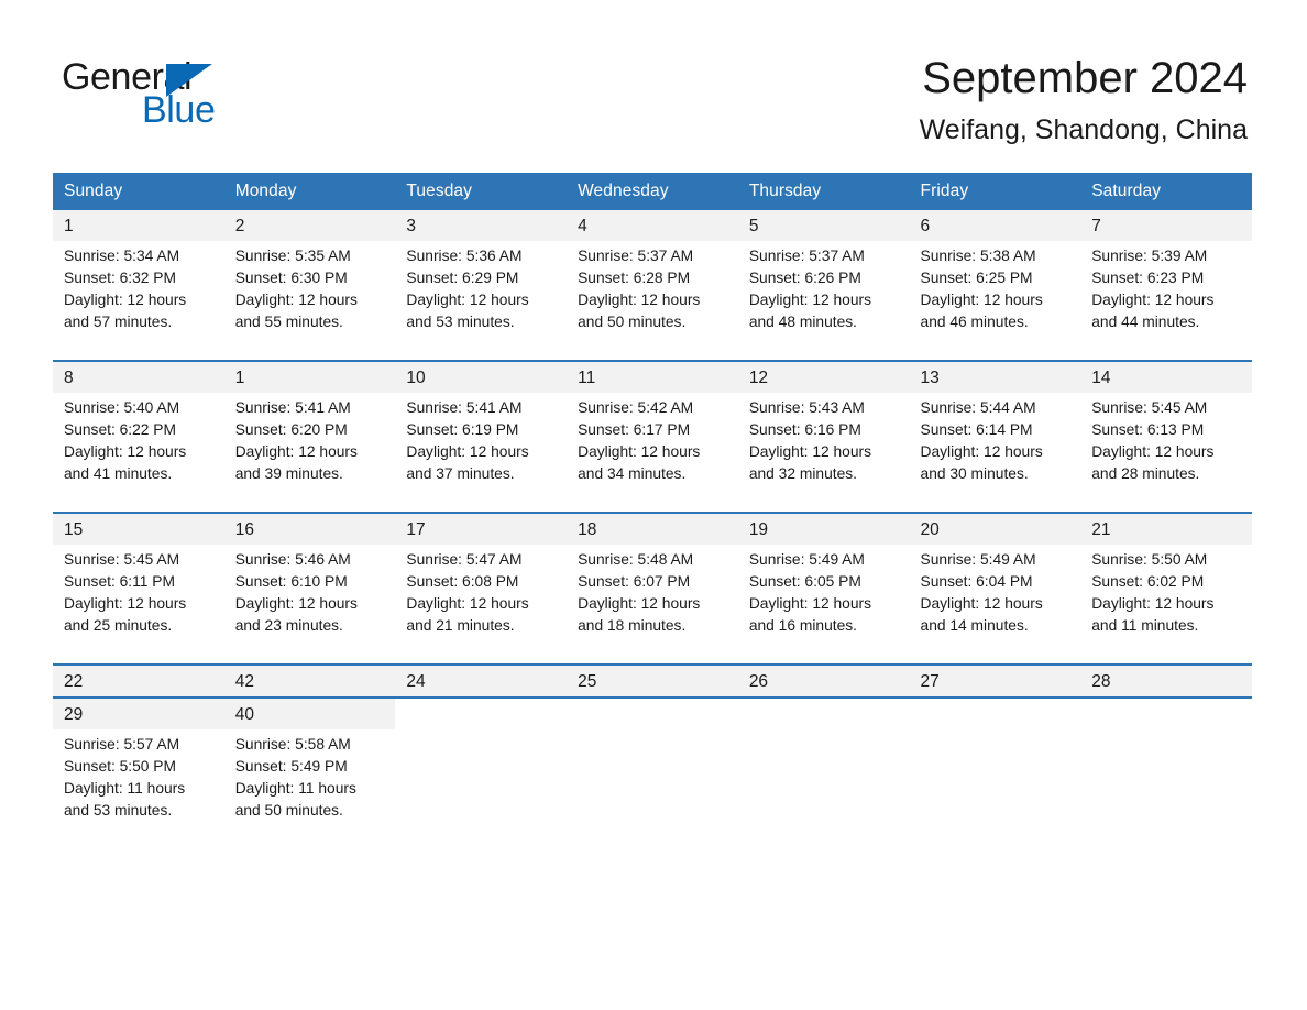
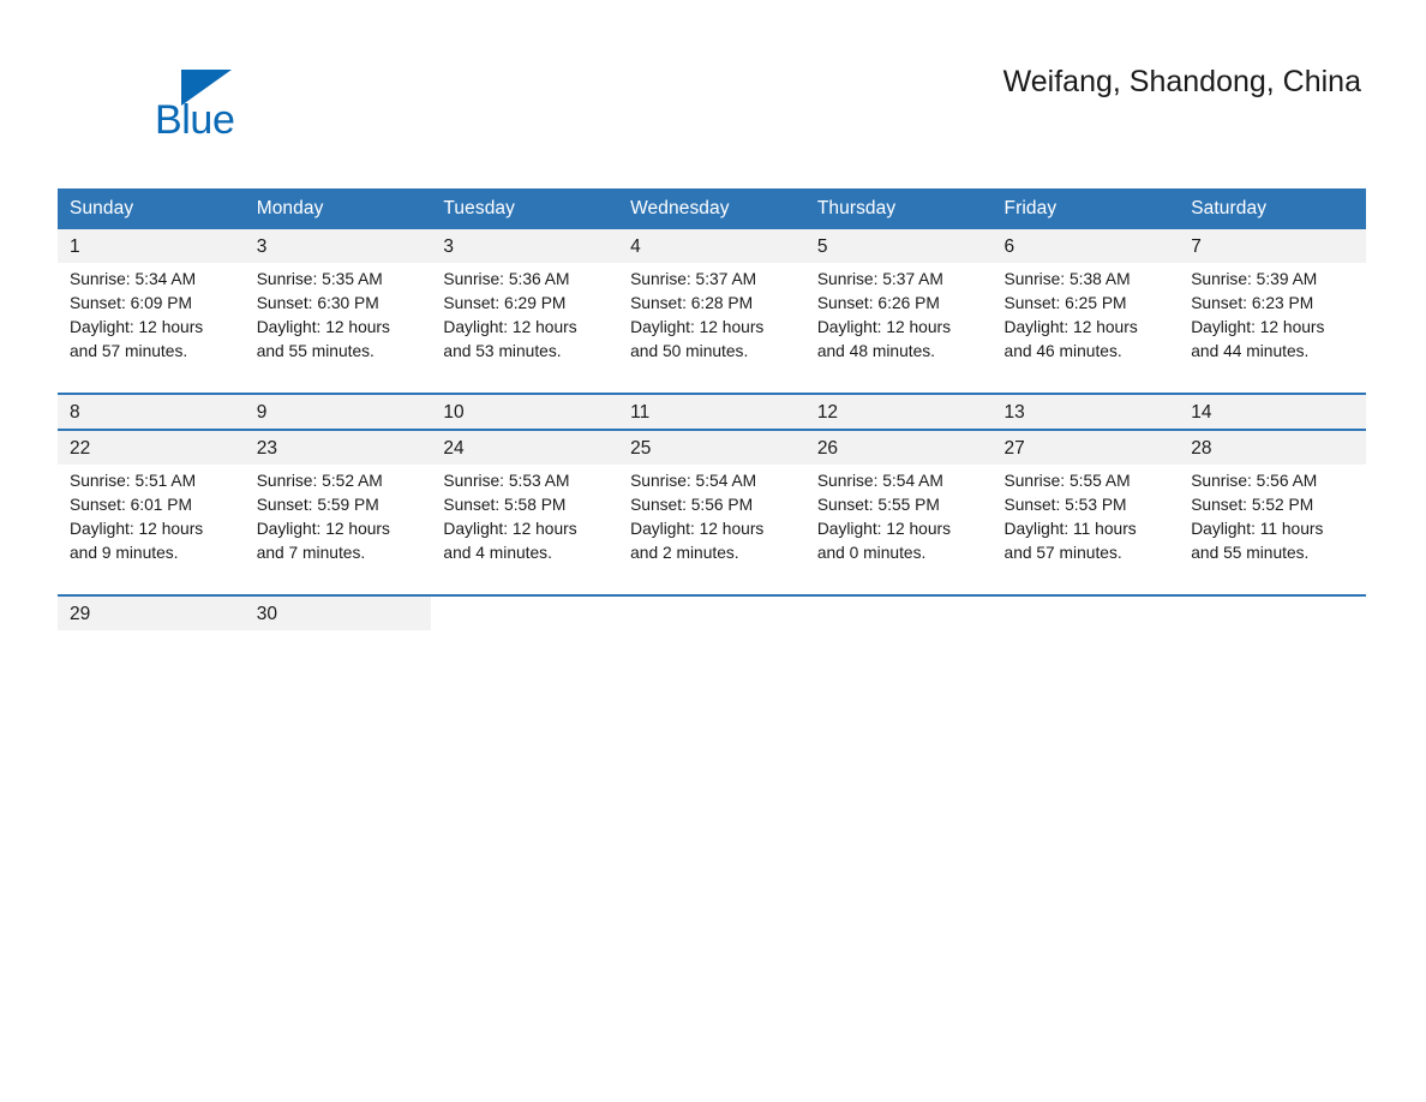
- General
  Blue
- September 2024
  Weifang, Shandong, China
  Sunday	Monday	Tuesday	Wednesday	Thursday	Friday	Saturday
- 1	2	3	4	5	6	7
+ 1	3	3	4	5	6	7
- Sunrise: 5:34 AM Sunset: 6:32 PM Daylight: 12 hours and 57 minutes.	Sunrise: 5:35 AM Sunset: 6:30 PM Daylight: 12 hours and 55 minutes.	Sunrise: 5:36 AM Sunset: 6:29 PM Daylight: 12 hours and 53 minutes.	Sunrise: 5:37 AM Sunset: 6:28 PM Daylight: 12 hours and 50 minutes.	Sunrise: 5:37 AM Sunset: 6:26 PM Daylight: 12 hours and 48 minutes.	Sunrise: 5:38 AM Sunset: 6:25 PM Daylight: 12 hours and 46 minutes.	Sunrise: 5:39 AM Sunset: 6:23 PM Daylight: 12 hours and 44 minutes.
+ Sunrise: 5:34 AM Sunset: 6:09 PM Daylight: 12 hours and 57 minutes.	Sunrise: 5:35 AM Sunset: 6:30 PM Daylight: 12 hours and 55 minutes.	Sunrise: 5:36 AM Sunset: 6:29 PM Daylight: 12 hours and 53 minutes.	Sunrise: 5:37 AM Sunset: 6:28 PM Daylight: 12 hours and 50 minutes.	Sunrise: 5:37 AM Sunset: 6:26 PM Daylight: 12 hours and 48 minutes.	Sunrise: 5:38 AM Sunset: 6:25 PM Daylight: 12 hours and 46 minutes.	Sunrise: 5:39 AM Sunset: 6:23 PM Daylight: 12 hours and 44 minutes.
- 8	1	10	11	12	13	14
+ 8	9	10	11	12	13	14
- Sunrise: 5:40 AM Sunset: 6:22 PM Daylight: 12 hours and 41 minutes.	Sunrise: 5:41 AM Sunset: 6:20 PM Daylight: 12 hours and 39 minutes.	Sunrise: 5:41 AM Sunset: 6:19 PM Daylight: 12 hours and 37 minutes.	Sunrise: 5:42 AM Sunset: 6:17 PM Daylight: 12 hours and 34 minutes.	Sunrise: 5:43 AM Sunset: 6:16 PM Daylight: 12 hours and 32 minutes.	Sunrise: 5:44 AM Sunset: 6:14 PM Daylight: 12 hours and 30 minutes.	Sunrise: 5:45 AM Sunset: 6:13 PM Daylight: 12 hours and 28 minutes.
- 15	16	17	18	19	20	21
- Sunrise: 5:45 AM Sunset: 6:11 PM Daylight: 12 hours and 25 minutes.	Sunrise: 5:46 AM Sunset: 6:10 PM Daylight: 12 hours and 23 minutes.	Sunrise: 5:47 AM Sunset: 6:08 PM Daylight: 12 hours and 21 minutes.	Sunrise: 5:48 AM Sunset: 6:07 PM Daylight: 12 hours and 18 minutes.	Sunrise: 5:49 AM Sunset: 6:05 PM Daylight: 12 hours and 16 minutes.	Sunrise: 5:49 AM Sunset: 6:04 PM Daylight: 12 hours and 14 minutes.	Sunrise: 5:50 AM Sunset: 6:02 PM Daylight: 12 hours and 11 minutes.
- 22	42	24	25	26	27	28
+ 22	23	24	25	26	27	28
+ Sunrise: 5:51 AM Sunset: 6:01 PM Daylight: 12 hours and 9 minutes.	Sunrise: 5:52 AM Sunset: 5:59 PM Daylight: 12 hours and 7 minutes.	Sunrise: 5:53 AM Sunset: 5:58 PM Daylight: 12 hours and 4 minutes.	Sunrise: 5:54 AM Sunset: 5:56 PM Daylight: 12 hours and 2 minutes.	Sunrise: 5:54 AM Sunset: 5:55 PM Daylight: 12 hours and 0 minutes.	Sunrise: 5:55 AM Sunset: 5:53 PM Daylight: 11 hours and 57 minutes.	Sunrise: 5:56 AM Sunset: 5:52 PM Daylight: 11 hours and 55 minutes.
- 29	40
+ 29	30
- Sunrise: 5:57 AM Sunset: 5:50 PM Daylight: 11 hours and 53 minutes.	Sunrise: 5:58 AM Sunset: 5:49 PM Daylight: 11 hours and 50 minutes.
